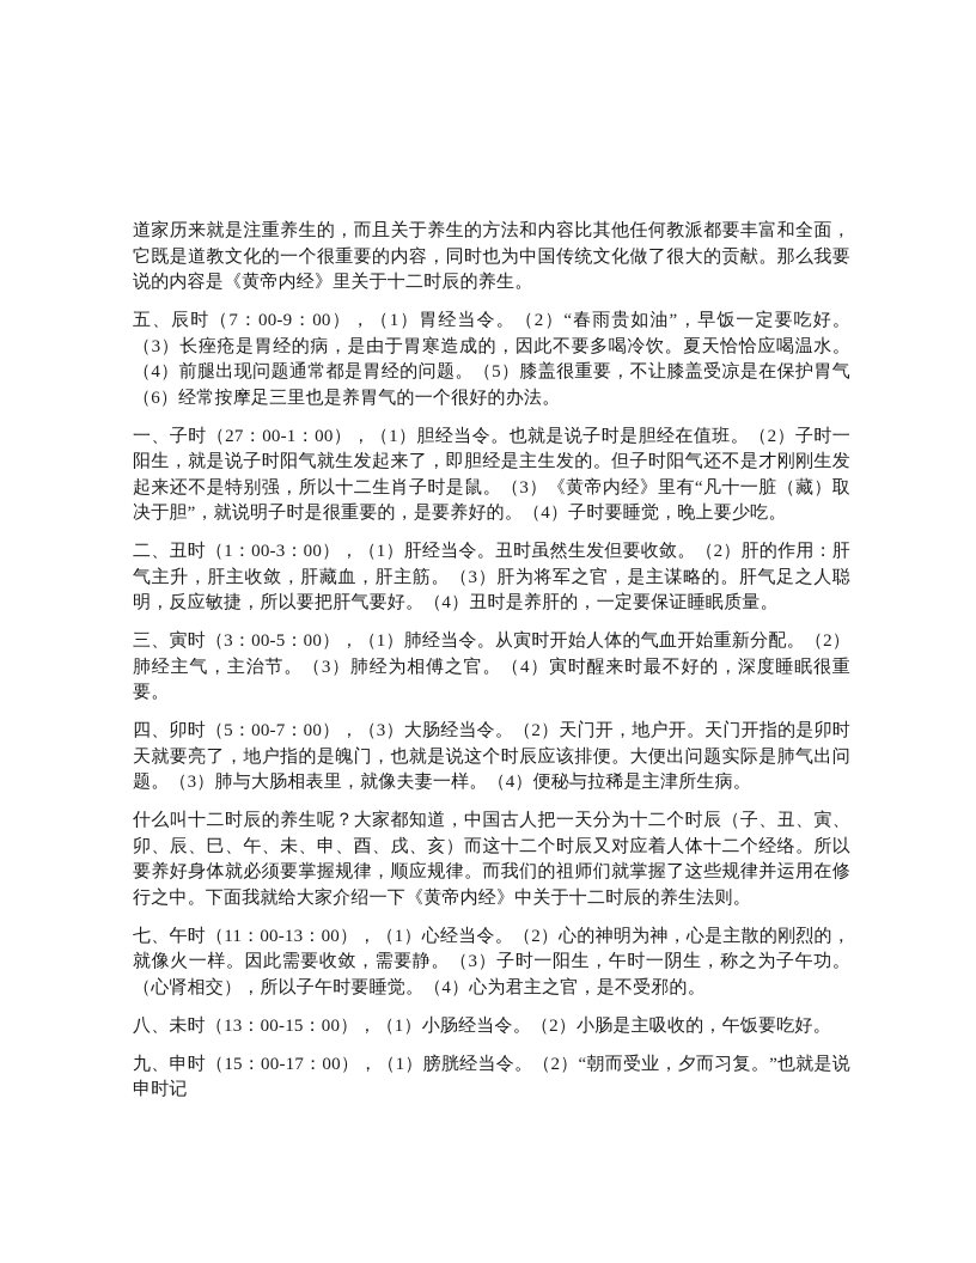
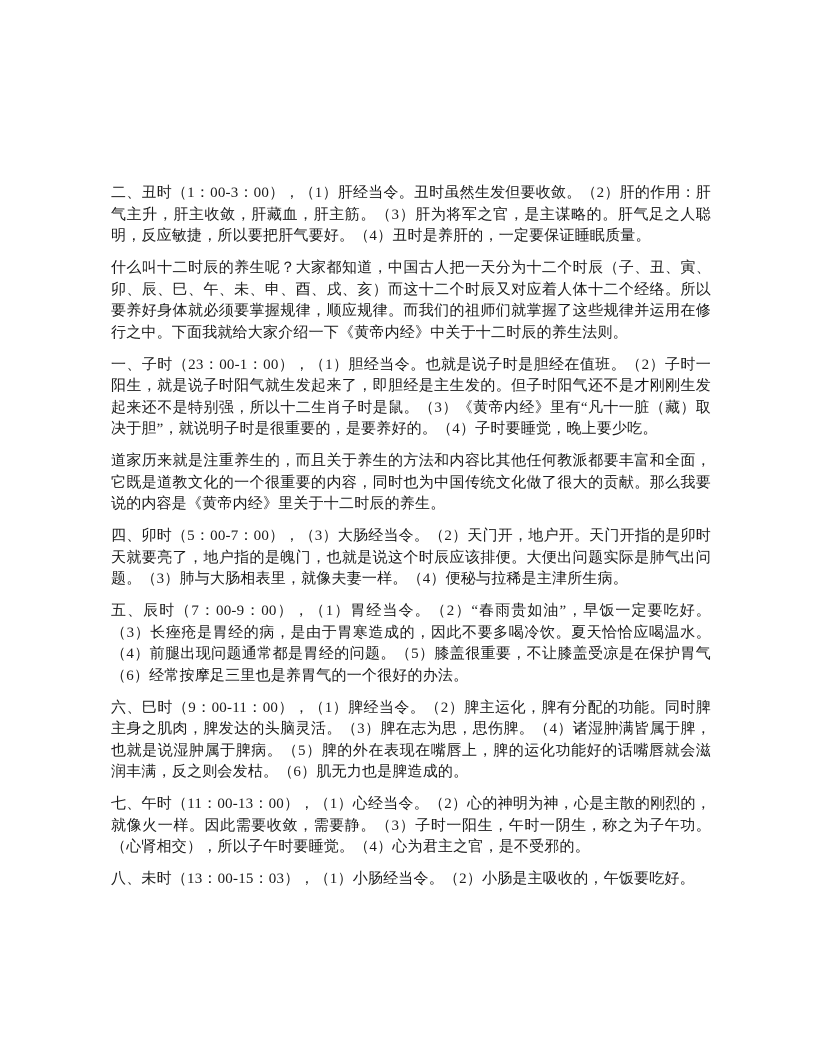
- 道家历来就是注重养生的，而且关于养生的方法和内容比其他任何教派都要丰富和全面，它既是道教文化的一个很重要的内容，同时也为中国传统文化做了很大的贡献。那么我要说的内容是《黄帝内经》里关于十二时辰的养生。
+ 二、丑时（1：00-3：00），（1）肝经当令。丑时虽然生发但要收敛。（2）肝的作用：肝气主升，肝主收敛，肝藏血，肝主筋。（3）肝为将军之官，是主谋略的。肝气足之人聪明，反应敏捷，所以要把肝气要好。（4）丑时是养肝的，一定要保证睡眠质量。
- 五、辰时（7：00-9：00），（1）胃经当令。（2）“春雨贵如油”，早饭一定要吃好。（3）长痤疮是胃经的病，是由于胃寒造成的，因此不要多喝冷饮。夏天恰恰应喝温水。（4）前腿出现问题通常都是胃经的问题。（5）膝盖很重要，不让膝盖受凉是在保护胃气（6）经常按摩足三里也是养胃气的一个很好的办法。
+ 什么叫十二时辰的养生呢？大家都知道，中国古人把一天分为十二个时辰（子、丑、寅、卯、辰、巳、午、未、申、酉、戌、亥）而这十二个时辰又对应着人体十二个经络。所以要养好身体就必须要掌握规律，顺应规律。而我们的祖师们就掌握了这些规律并运用在修行之中。下面我就给大家介绍一下《黄帝内经》中关于十二时辰的养生法则。
- 一、子时（27：00-1：00），（1）胆经当令。也就是说子时是胆经在值班。（2）子时一阳生，就是说子时阳气就生发起来了，即胆经是主生发的。但子时阳气还不是才刚刚生发起来还不是特别强，所以十二生肖子时是鼠。（3）《黄帝内经》里有“凡十一脏（藏）取决于胆”，就说明子时是很重要的，是要养好的。（4）子时要睡觉，晚上要少吃。
+ 一、子时（23：00-1：00），（1）胆经当令。也就是说子时是胆经在值班。（2）子时一阳生，就是说子时阳气就生发起来了，即胆经是主生发的。但子时阳气还不是才刚刚生发起来还不是特别强，所以十二生肖子时是鼠。（3）《黄帝内经》里有“凡十一脏（藏）取决于胆”，就说明子时是很重要的，是要养好的。（4）子时要睡觉，晚上要少吃。
- 二、丑时（1：00-3：00），（1）肝经当令。丑时虽然生发但要收敛。（2）肝的作用：肝气主升，肝主收敛，肝藏血，肝主筋。（3）肝为将军之官，是主谋略的。肝气足之人聪明，反应敏捷，所以要把肝气要好。（4）丑时是养肝的，一定要保证睡眠质量。
+ 道家历来就是注重养生的，而且关于养生的方法和内容比其他任何教派都要丰富和全面，它既是道教文化的一个很重要的内容，同时也为中国传统文化做了很大的贡献。那么我要说的内容是《黄帝内经》里关于十二时辰的养生。
- 三、寅时（3：00-5：00），（1）肺经当令。从寅时开始人体的气血开始重新分配。（2）肺经主气，主治节。（3）肺经为相傅之官。（4）寅时醒来时最不好的，深度睡眠很重要。
  四、卯时（5：00-7：00），（3）大肠经当令。（2）天门开，地户开。天门开指的是卯时天就要亮了，地户指的是魄门，也就是说这个时辰应该排便。大便出问题实际是肺气出问题。（3）肺与大肠相表里，就像夫妻一样。（4）便秘与拉稀是主津所生病。
- 什么叫十二时辰的养生呢？大家都知道，中国古人把一天分为十二个时辰（子、丑、寅、卯、辰、巳、午、未、申、酉、戌、亥）而这十二个时辰又对应着人体十二个经络。所以要养好身体就必须要掌握规律，顺应规律。而我们的祖师们就掌握了这些规律并运用在修行之中。下面我就给大家介绍一下《黄帝内经》中关于十二时辰的养生法则。
+ 五、辰时（7：00-9：00），（1）胃经当令。（2）“春雨贵如油”，早饭一定要吃好。（3）长痤疮是胃经的病，是由于胃寒造成的，因此不要多喝冷饮。夏天恰恰应喝温水。（4）前腿出现问题通常都是胃经的问题。（5）膝盖很重要，不让膝盖受凉是在保护胃气（6）经常按摩足三里也是养胃气的一个很好的办法。
+ 六、巳时（9：00-11：00），（1）脾经当令。（2）脾主运化，脾有分配的功能。同时脾主身之肌肉，脾发达的头脑灵活。（3）脾在志为思，思伤脾。（4）诸湿肿满皆属于脾，也就是说湿肿属于脾病。（5）脾的外在表现在嘴唇上，脾的运化功能好的话嘴唇就会滋润丰满，反之则会发枯。（6）肌无力也是脾造成的。
  七、午时（11：00-13：00），（1）心经当令。（2）心的神明为神，心是主散的刚烈的，就像火一样。因此需要收敛，需要静。（3）子时一阳生，午时一阴生，称之为子午功。（心肾相交），所以子午时要睡觉。（4）心为君主之官，是不受邪的。
- 八、未时（13：00-15：00），（1）小肠经当令。（2）小肠是主吸收的，午饭要吃好。
+ 八、未时（13：00-15：03），（1）小肠经当令。（2）小肠是主吸收的，午饭要吃好。
- 九、申时（15：00-17：00），（1）膀胱经当令。（2）“朝而受业，夕而习复。”也就是说申时记
